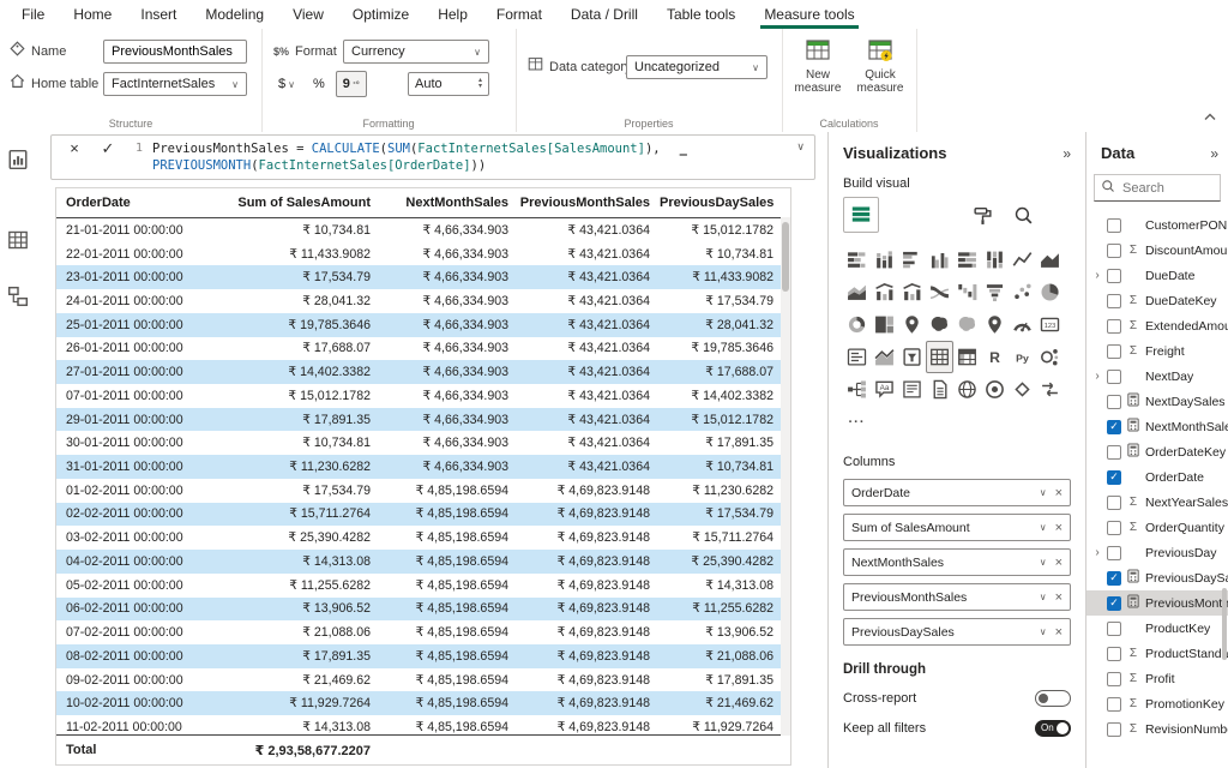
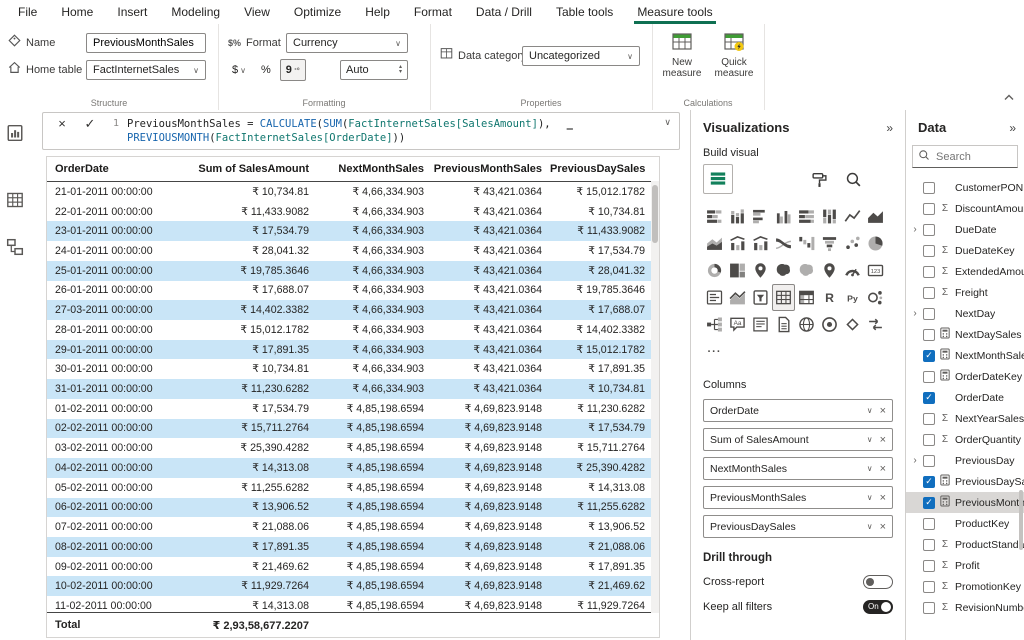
  File
  Home
  Insert
  Modeling
  View
  Optimize
  Help
  Format
  Data / Drill
  Table tools
  Measure tools
  Name
  PreviousMonthSales
  Home table
  FactInternetSales
  ∨
  Structure
  $%
  Format
  Currency
  ∨
  $
  ∨
  %
  9
  Auto
  Formatting
  Data categor
  Uncategorized
  ∨
  Properties
  New measure
  Quick measure
  Calculations
  ×
  ✓
  1
  PreviousMonthSales = CALCULATE(SUM(FactInternetSales[SalesAmount]), _
  PREVIOUSMONTH(FactInternetSales[OrderDate]))
  ∨
  OrderDate
  Sum of SalesAmount
  NextMonthSales
  PreviousMonthSales
  PreviousDaySales
  21-01-2011 00:00:00
  ₹ 10,734.81
  ₹ 4,66,334.903
  ₹ 43,421.0364
  ₹ 15,012.1782
  22-01-2011 00:00:00
  ₹ 11,433.9082
  ₹ 4,66,334.903
  ₹ 43,421.0364
  ₹ 10,734.81
  23-01-2011 00:00:00
  ₹ 17,534.79
  ₹ 4,66,334.903
  ₹ 43,421.0364
  ₹ 11,433.9082
  24-01-2011 00:00:00
  ₹ 28,041.32
  ₹ 4,66,334.903
  ₹ 43,421.0364
  ₹ 17,534.79
  25-01-2011 00:00:00
  ₹ 19,785.3646
  ₹ 4,66,334.903
  ₹ 43,421.0364
  ₹ 28,041.32
  26-01-2011 00:00:00
  ₹ 17,688.07
  ₹ 4,66,334.903
  ₹ 43,421.0364
  ₹ 19,785.3646
- 27-01-2011 00:00:00
+ 27-03-2011 00:00:00
  ₹ 14,402.3382
  ₹ 4,66,334.903
  ₹ 43,421.0364
  ₹ 17,688.07
- 07-01-2011 00:00:00
+ 28-01-2011 00:00:00
  ₹ 15,012.1782
  ₹ 4,66,334.903
  ₹ 43,421.0364
  ₹ 14,402.3382
  29-01-2011 00:00:00
  ₹ 17,891.35
  ₹ 4,66,334.903
  ₹ 43,421.0364
  ₹ 15,012.1782
  30-01-2011 00:00:00
  ₹ 10,734.81
  ₹ 4,66,334.903
  ₹ 43,421.0364
  ₹ 17,891.35
  31-01-2011 00:00:00
  ₹ 11,230.6282
  ₹ 4,66,334.903
  ₹ 43,421.0364
  ₹ 10,734.81
  01-02-2011 00:00:00
  ₹ 17,534.79
  ₹ 4,85,198.6594
  ₹ 4,69,823.9148
  ₹ 11,230.6282
  02-02-2011 00:00:00
  ₹ 15,711.2764
  ₹ 4,85,198.6594
  ₹ 4,69,823.9148
  ₹ 17,534.79
  03-02-2011 00:00:00
  ₹ 25,390.4282
  ₹ 4,85,198.6594
  ₹ 4,69,823.9148
  ₹ 15,711.2764
  04-02-2011 00:00:00
  ₹ 14,313.08
  ₹ 4,85,198.6594
  ₹ 4,69,823.9148
  ₹ 25,390.4282
  05-02-2011 00:00:00
  ₹ 11,255.6282
  ₹ 4,85,198.6594
  ₹ 4,69,823.9148
  ₹ 14,313.08
  06-02-2011 00:00:00
  ₹ 13,906.52
  ₹ 4,85,198.6594
  ₹ 4,69,823.9148
  ₹ 11,255.6282
  07-02-2011 00:00:00
  ₹ 21,088.06
  ₹ 4,85,198.6594
  ₹ 4,69,823.9148
  ₹ 13,906.52
  08-02-2011 00:00:00
  ₹ 17,891.35
  ₹ 4,85,198.6594
  ₹ 4,69,823.9148
  ₹ 21,088.06
  09-02-2011 00:00:00
  ₹ 21,469.62
  ₹ 4,85,198.6594
  ₹ 4,69,823.9148
  ₹ 17,891.35
  10-02-2011 00:00:00
  ₹ 11,929.7264
  ₹ 4,85,198.6594
  ₹ 4,69,823.9148
  ₹ 21,469.62
  11-02-2011 00:00:00
  ₹ 14,313.08
  ₹ 4,85,198.6594
  ₹ 4,69,823.9148
  ₹ 11,929.7264
  Total
  ₹ 2,93,58,677.2207
  Visualizations
  »
  Build visual
  R
  Py
  ···
  Columns
  OrderDate
  ∨
  ×
  Sum of SalesAmount
  ∨
  ×
  NextMonthSales
  ∨
  ×
  PreviousMonthSales
  ∨
  ×
  PreviousDaySales
  ∨
  ×
  Drill through
  Cross-report
  Keep all filters
  On
  Data
  »
  Search
  ✓
  CustomerPON
  ✓
  Σ
  DiscountAmou
  ›
  ✓
  DueDate
  ✓
  Σ
  DueDateKey
  ✓
  Σ
  ExtendedAmo
  ✓
  Σ
  Freight
  ›
  ✓
  NextDay
  ✓
  NextDaySales
  ✓
  NextMonthSal
  ✓
  OrderDateKey
  ✓
  OrderDate
  ✓
  Σ
  NextYearSales
  ✓
  Σ
  OrderQuantity
  ›
  ✓
  PreviousDay
  ✓
  PreviousDayS
  ✓
  PreviousMont
  ✓
  ProductKey
  ✓
  Σ
  ProductStand
  ✓
  Σ
  Profit
  ✓
  Σ
  PromotionKey
  ✓
  Σ
  RevisionNumb
